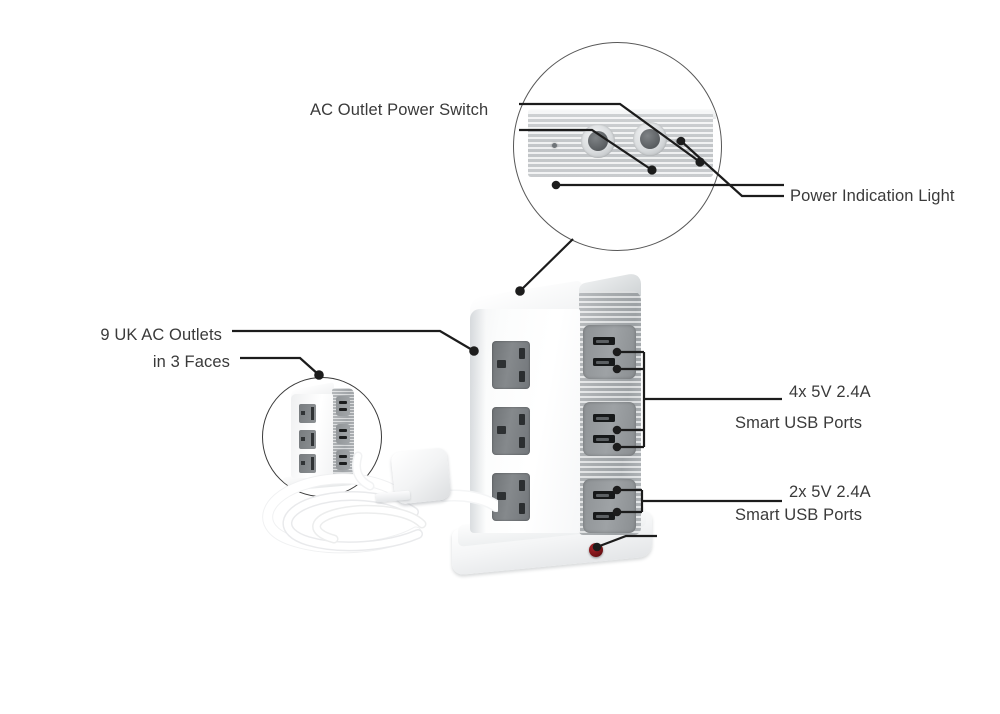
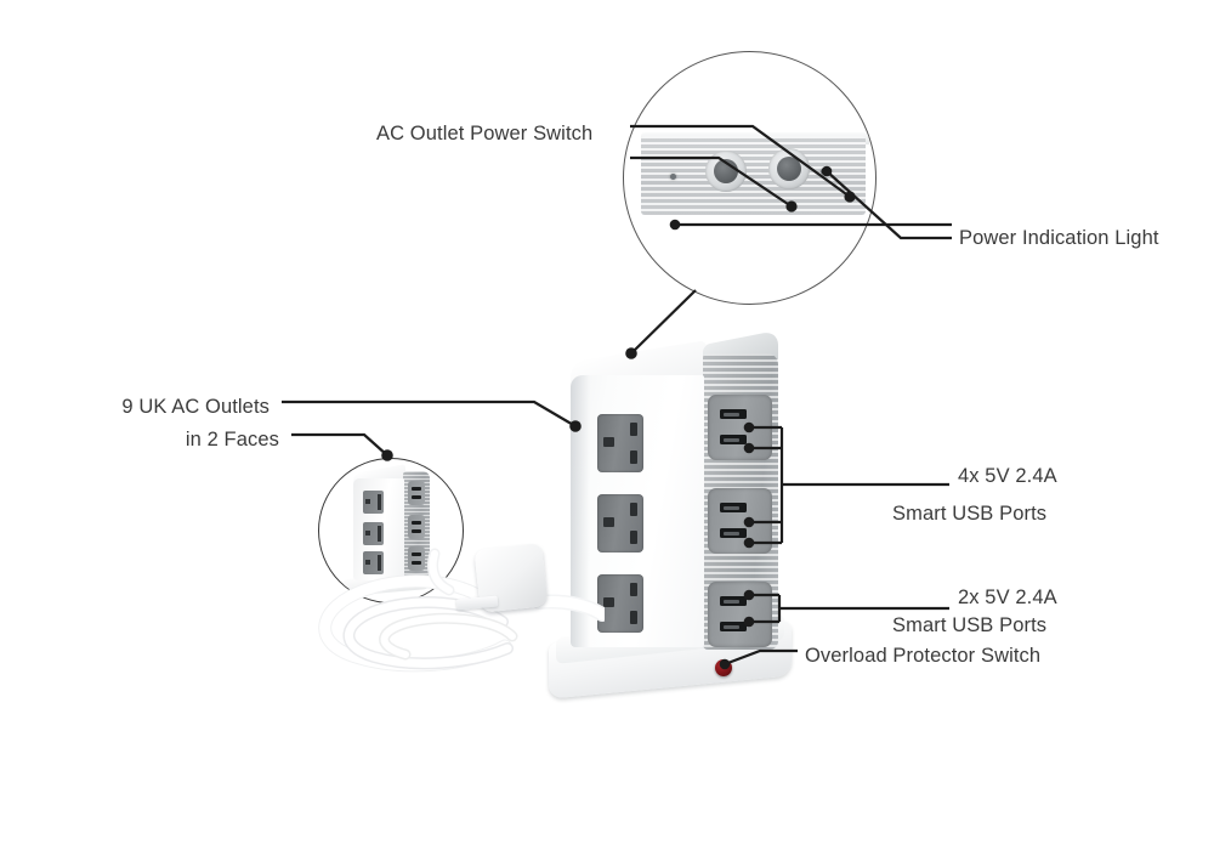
  AC Outlet Power Switch
  Power Indication Light
  9 UK AC Outlets
- in 3 Faces
+ in 2 Faces
  4x 5V 2.4A
  Smart USB Ports
  2x 5V 2.4A
  Smart USB Ports
+ Overload Protector Switch
